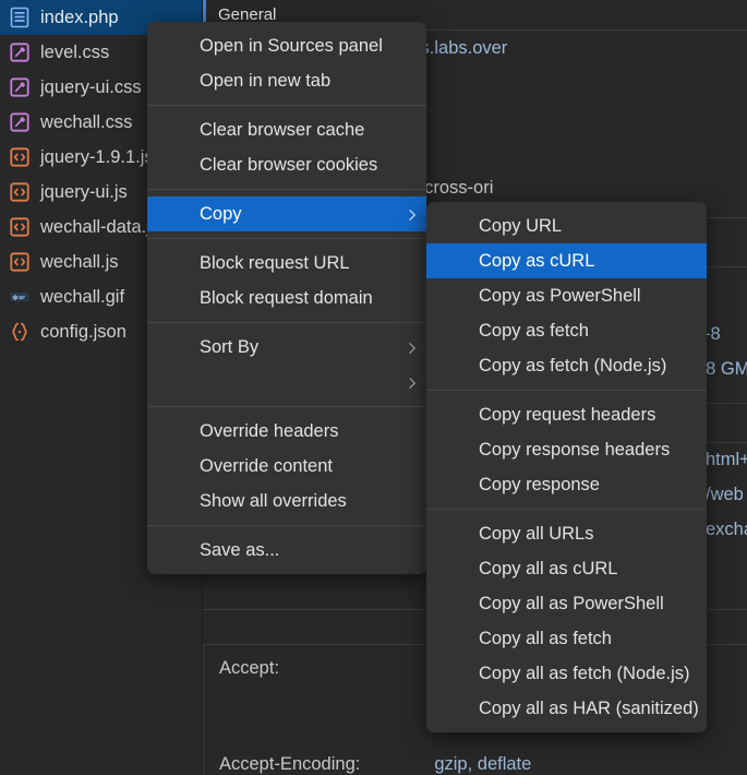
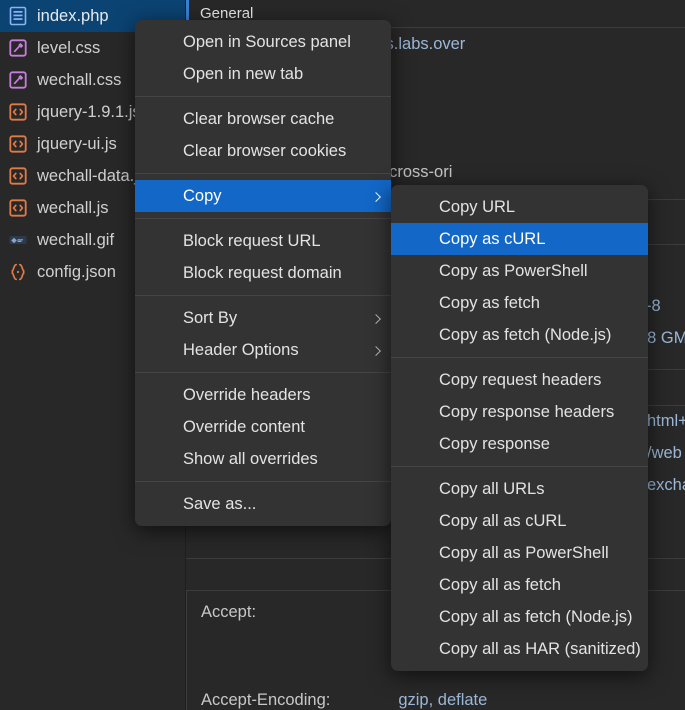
  General
  -8
  8 GM
  html+
  /web
  exch
  Accept:
  Accept-Encoding:
  gzip, deflate
  index.php
  level.css
- jquery-ui.css
  wechall.css
  jquery-1.9.1.j
  jquery-ui.js
  wechall-data.
  wechall.js
  wechall.gif
  config.json
  Open in Sources panel
  Open in new tab
  Clear browser cache
  Clear browser cookies
  Copy
  Block request URL
  Block request domain
  Sort By
+ Header Options
  Override headers
  Override content
  Show all overrides
  Save as...
  Copy URL
  Copy as cURL
  Copy as PowerShell
  Copy as fetch
  Copy as fetch (Node.js)
  Copy request headers
  Copy response headers
  Copy response
  Copy all URLs
  Copy all as cURL
  Copy all as PowerShell
  Copy all as fetch
  Copy all as fetch (Node.js)
  Copy all as HAR (sanitized)
